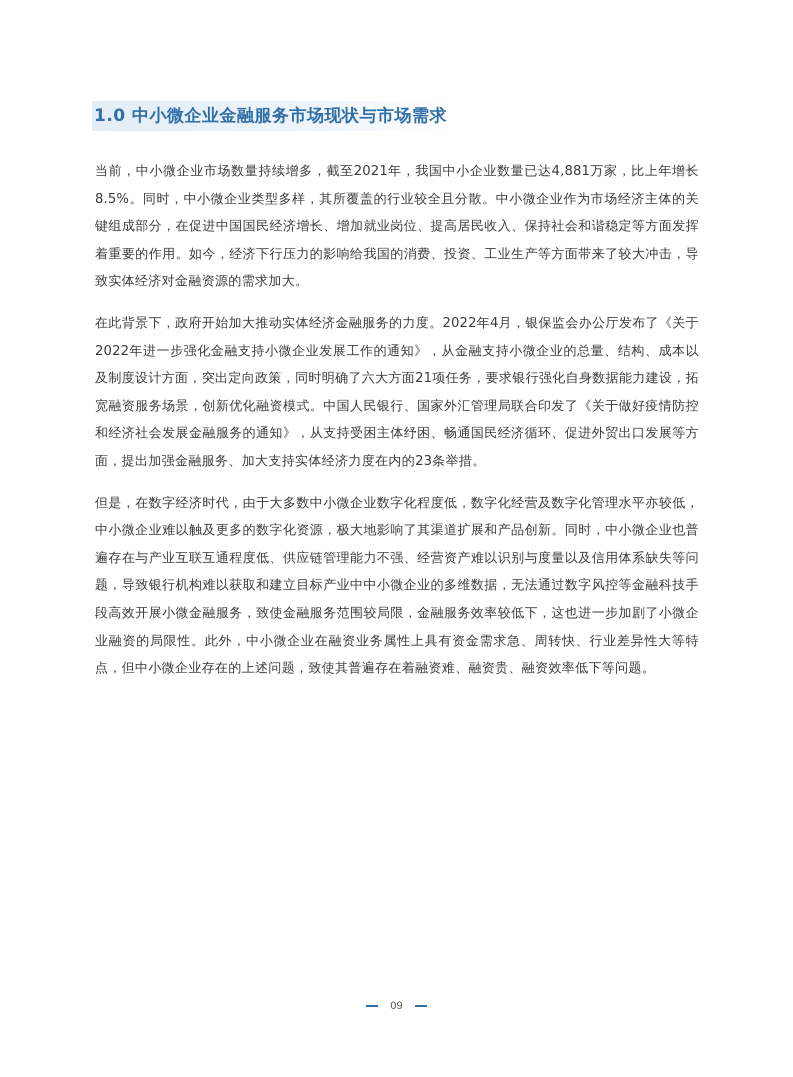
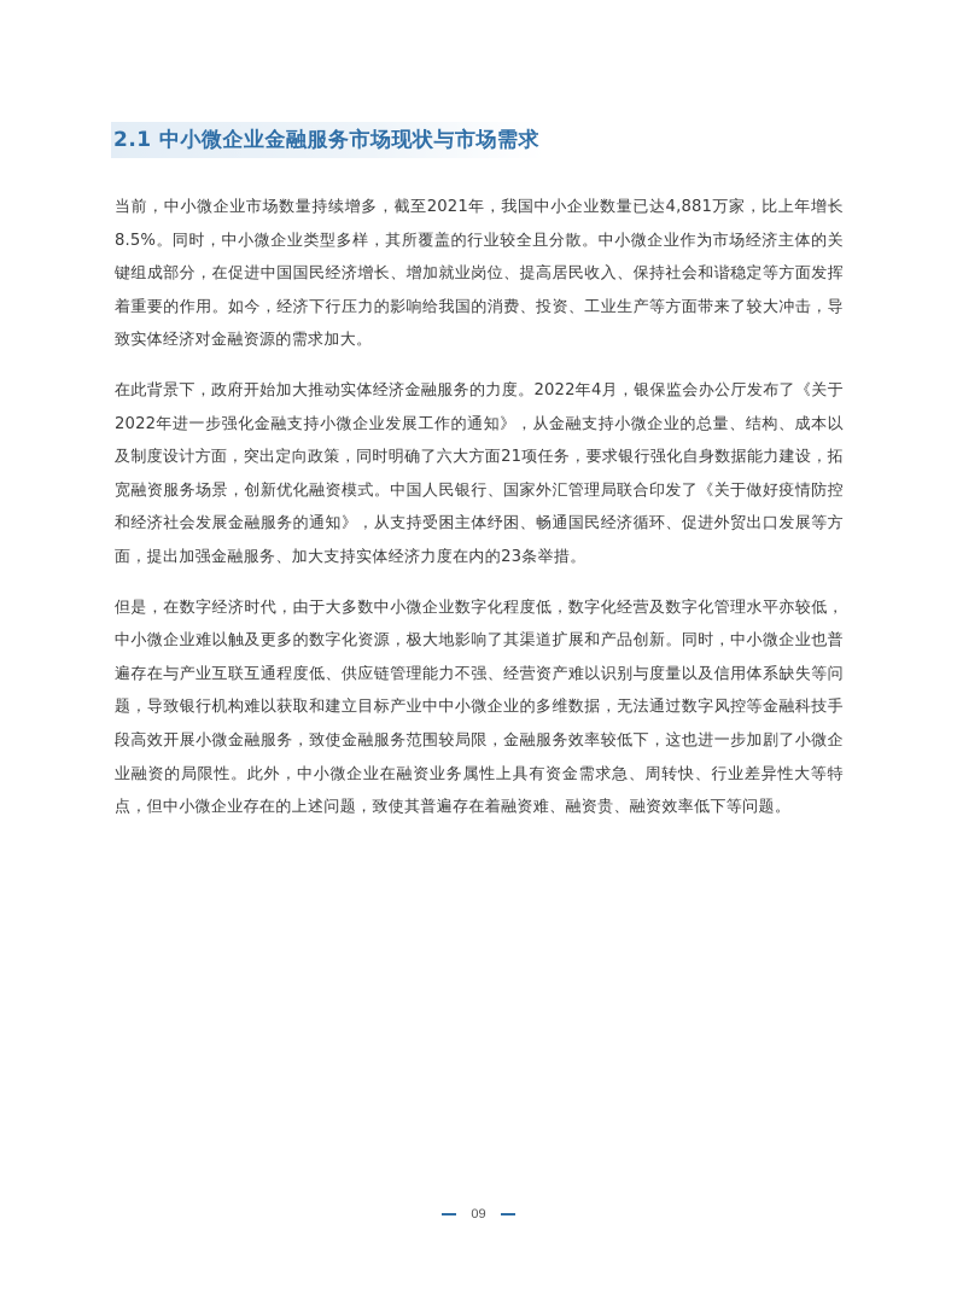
- 1.0 中小微企业金融服务市场现状与市场需求
+ 2.1 中小微企业金融服务市场现状与市场需求
  当前，中小微企业市场数量持续增多，截至2021年，我国中小企业数量已达4,881万家，比上年增长8.5%。同时，中小微企业类型多样，其所覆盖的行业较全且分散。中小微企业作为市场经济主体的关键组成部分，在促进中国国民经济增长、增加就业岗位、提高居民收入、保持社会和谐稳定等方面发挥着重要的作用。如今，经济下行压力的影响给我国的消费、投资、工业生产等方面带来了较大冲击，导致实体经济对金融资源的需求加大。
  在此背景下，政府开始加大推动实体经济金融服务的力度。2022年4月，银保监会办公厅发布了《关于2022年进一步强化金融支持小微企业发展工作的通知》，从金融支持小微企业的总量、结构、成本以及制度设计方面，突出定向政策，同时明确了六大方面21项任务，要求银行强化自身数据能力建设，拓宽融资服务场景，创新优化融资模式。中国人民银行、国家外汇管理局联合印发了《关于做好疫情防控和经济社会发展金融服务的通知》，从支持受困主体纾困、畅通国民经济循环、促进外贸出口发展等方面，提出加强金融服务、加大支持实体经济力度在内的23条举措。
  但是，在数字经济时代，由于大多数中小微企业数字化程度低，数字化经营及数字化管理水平亦较低，中小微企业难以触及更多的数字化资源，极大地影响了其渠道扩展和产品创新。同时，中小微企业也普遍存在与产业互联互通程度低、供应链管理能力不强、经营资产难以识别与度量以及信用体系缺失等问题，导致银行机构难以获取和建立目标产业中中小微企业的多维数据，无法通过数字风控等金融科技手段高效开展小微金融服务，致使金融服务范围较局限，金融服务效率较低下，这也进一步加剧了小微企业融资的局限性。此外，中小微企业在融资业务属性上具有资金需求急、周转快、行业差异性大等特点，但中小微企业存在的上述问题，致使其普遍存在着融资难、融资贵、融资效率低下等问题。
  09
